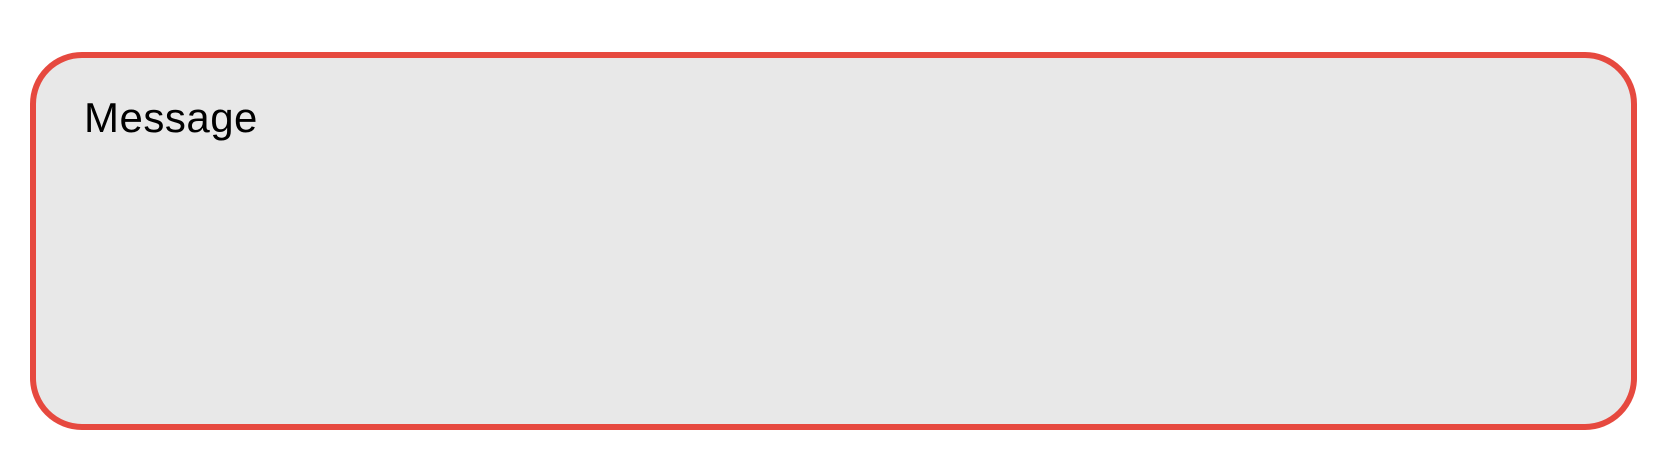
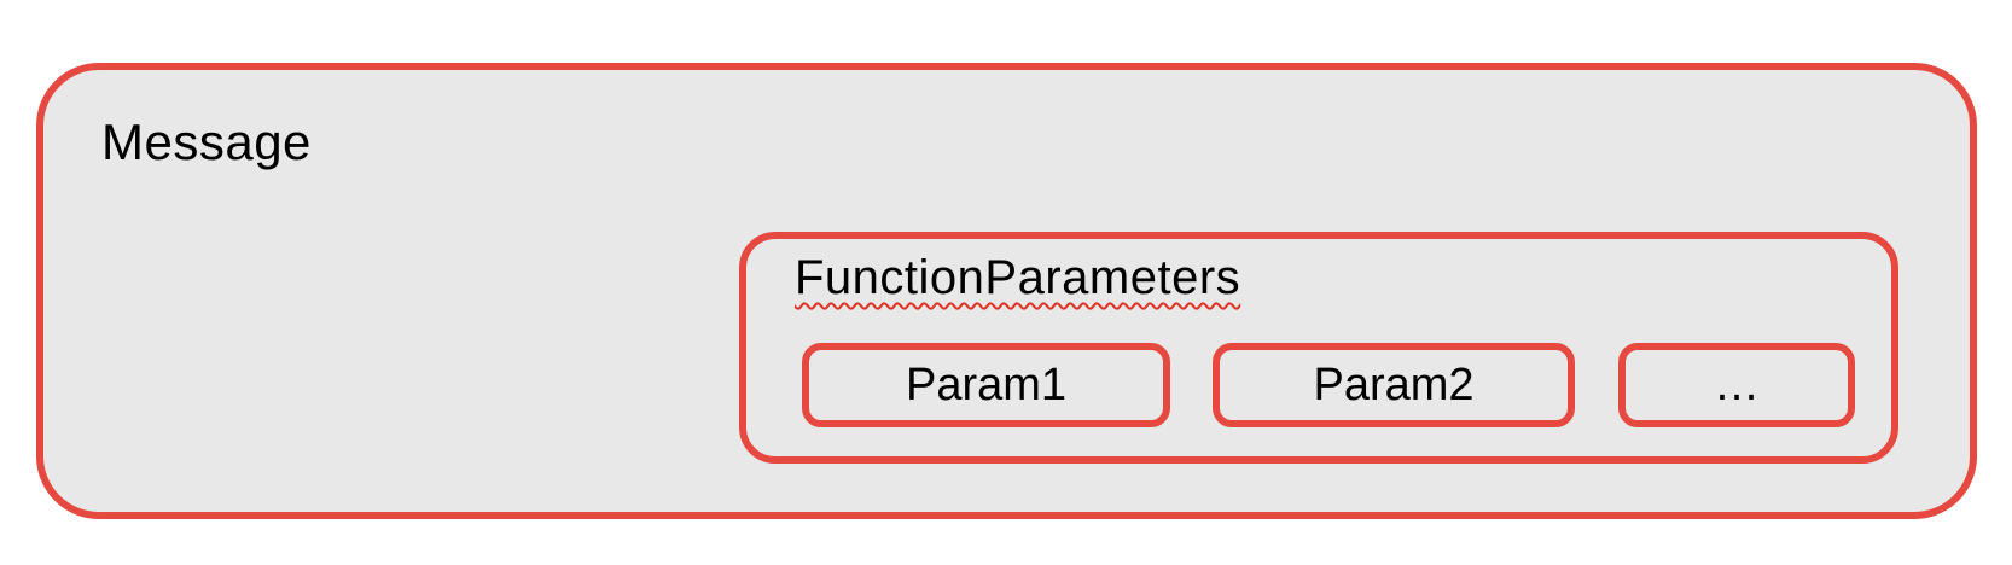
  Message
+ FunctionParameters
+ Param1
+ Param2
+ …
